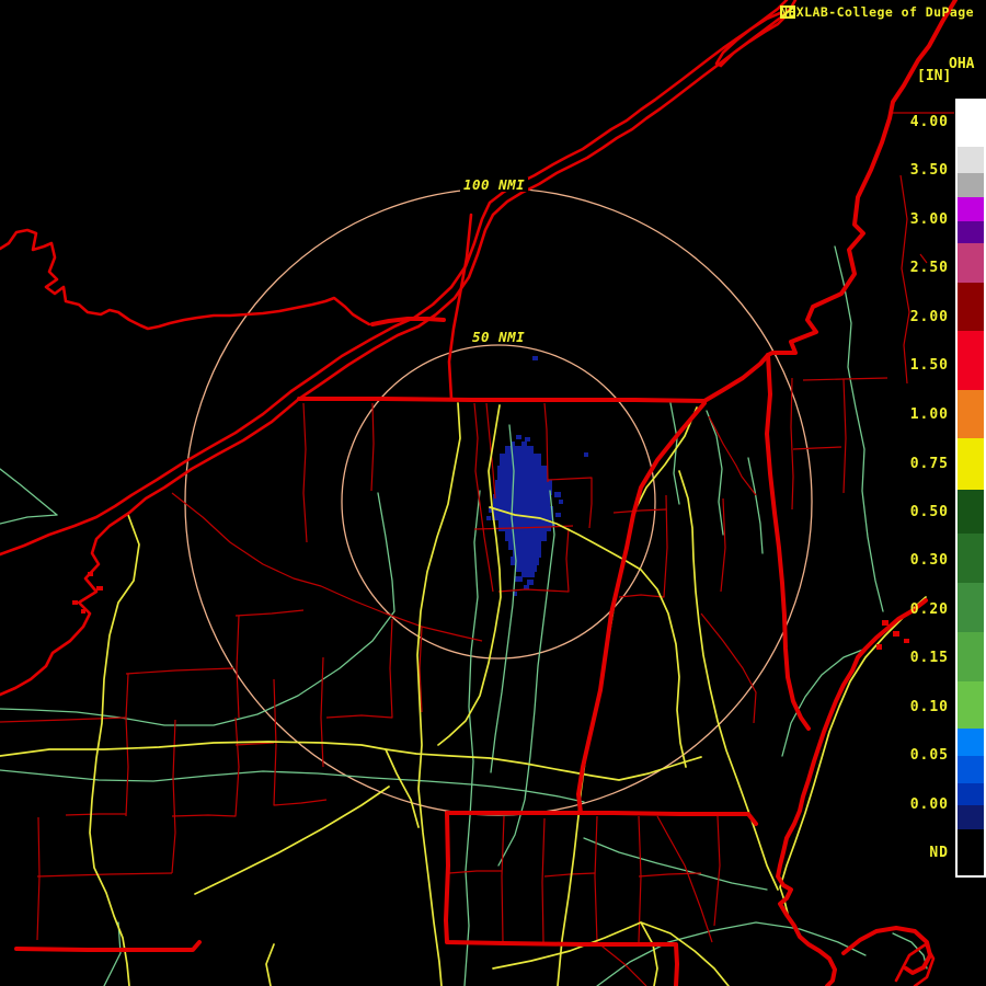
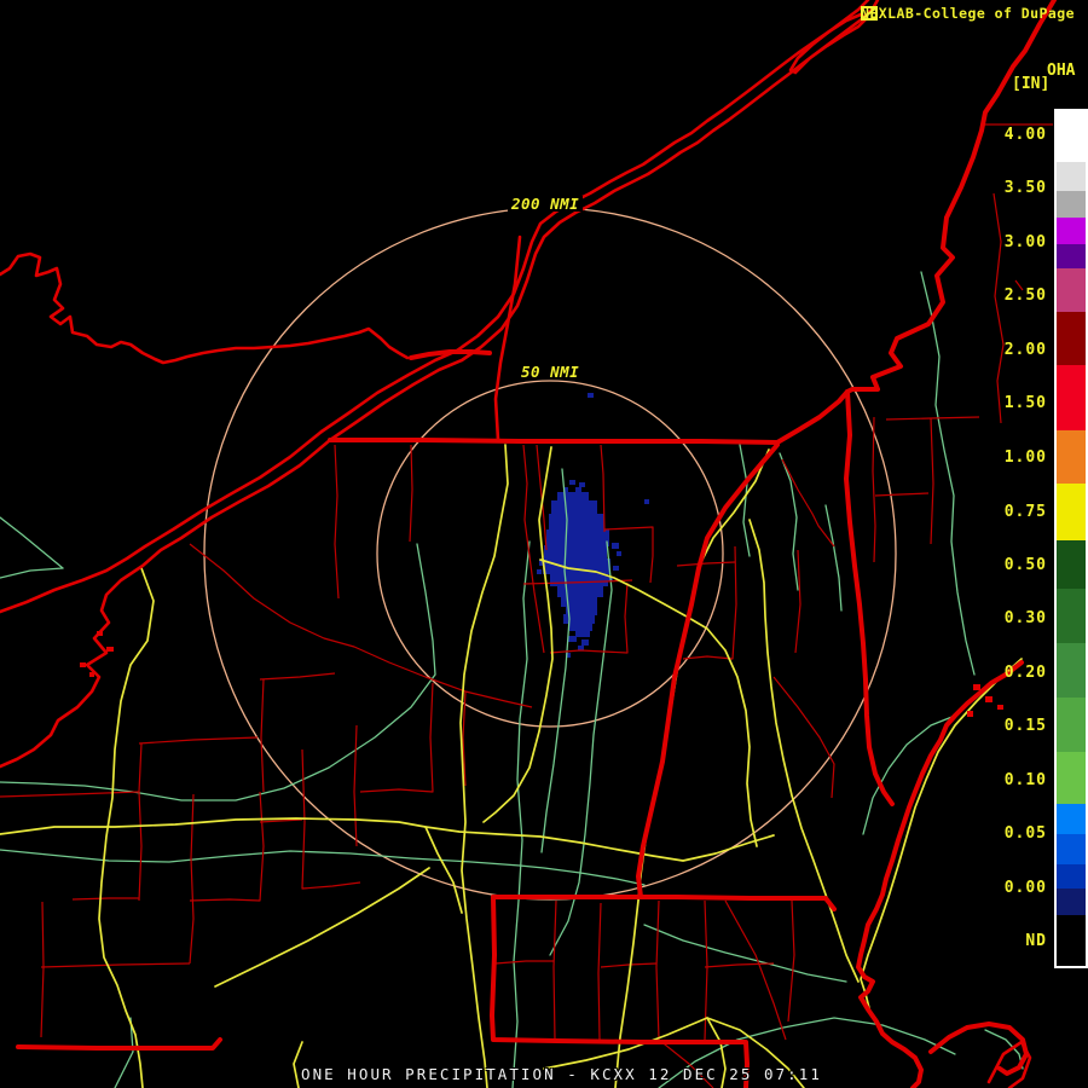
- 100 NMI
+ 200 NMI
  50 NMI
  NEXLAB-College of DuPage
  OHA
  [IN]
  4.00
  3.50
  3.00
  2.50
  2.00
  1.50
  1.00
  0.75
  0.50
  0.30
  0.20
  0.15
  0.10
  0.05
  0.00
  ND
+ ONE HOUR PRECIPITATION - KCXX 12 DEC 25 07:11
